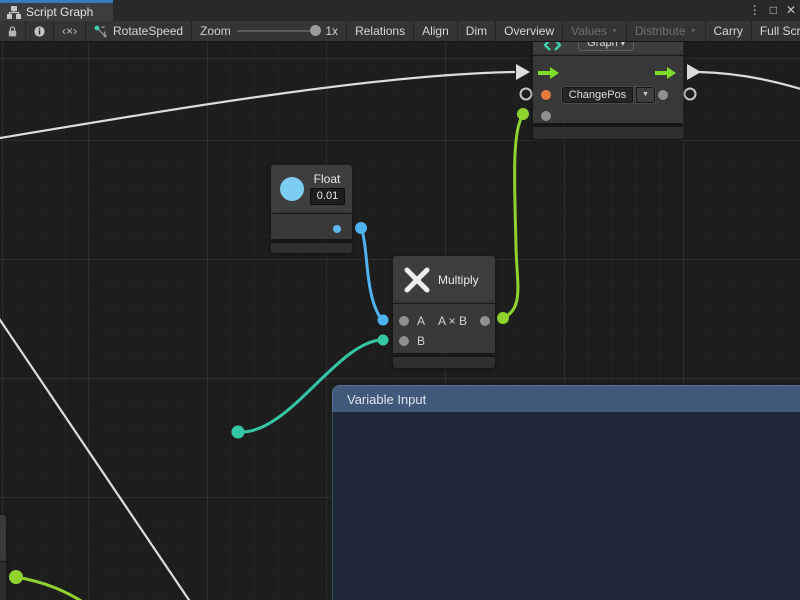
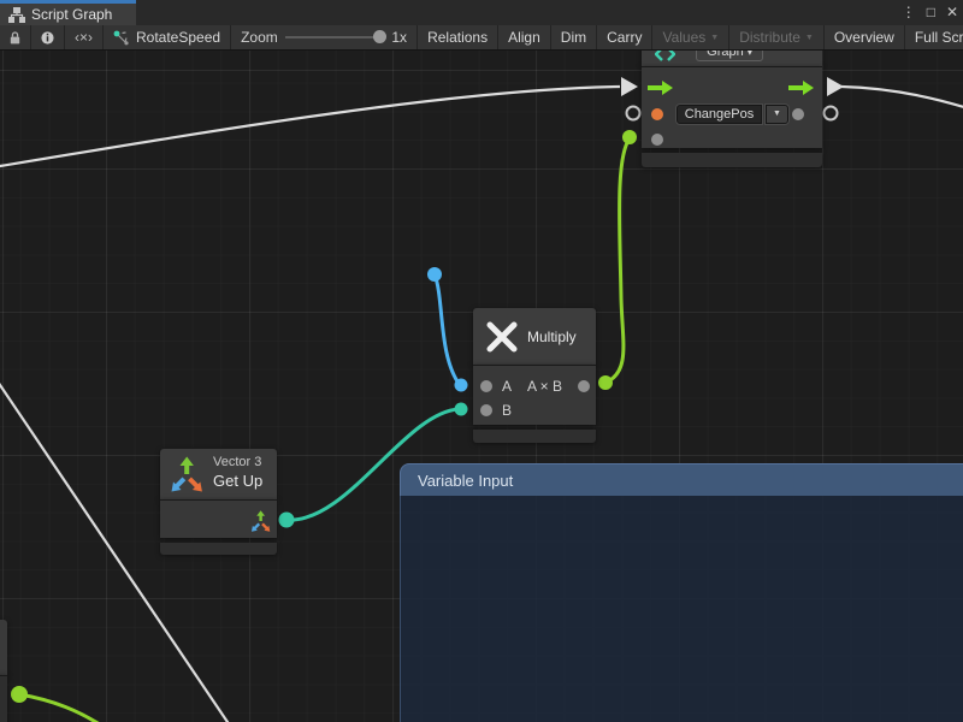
  Variable Input
  Graph ▾
  ChangePos
- Float
- 0.01
  Multiply
  A
  A × B
  B
+ Vector 3
+ Get Up
  Script Graph
  ⋮
  □
  ✕
  ‹×›
  RotateSpeed
  Zoom
  1x
  Relations
  Align
  Dim
- Overview
+ Carry
  Values
  Distribute
- Carry
+ Overview
  Full Scr
